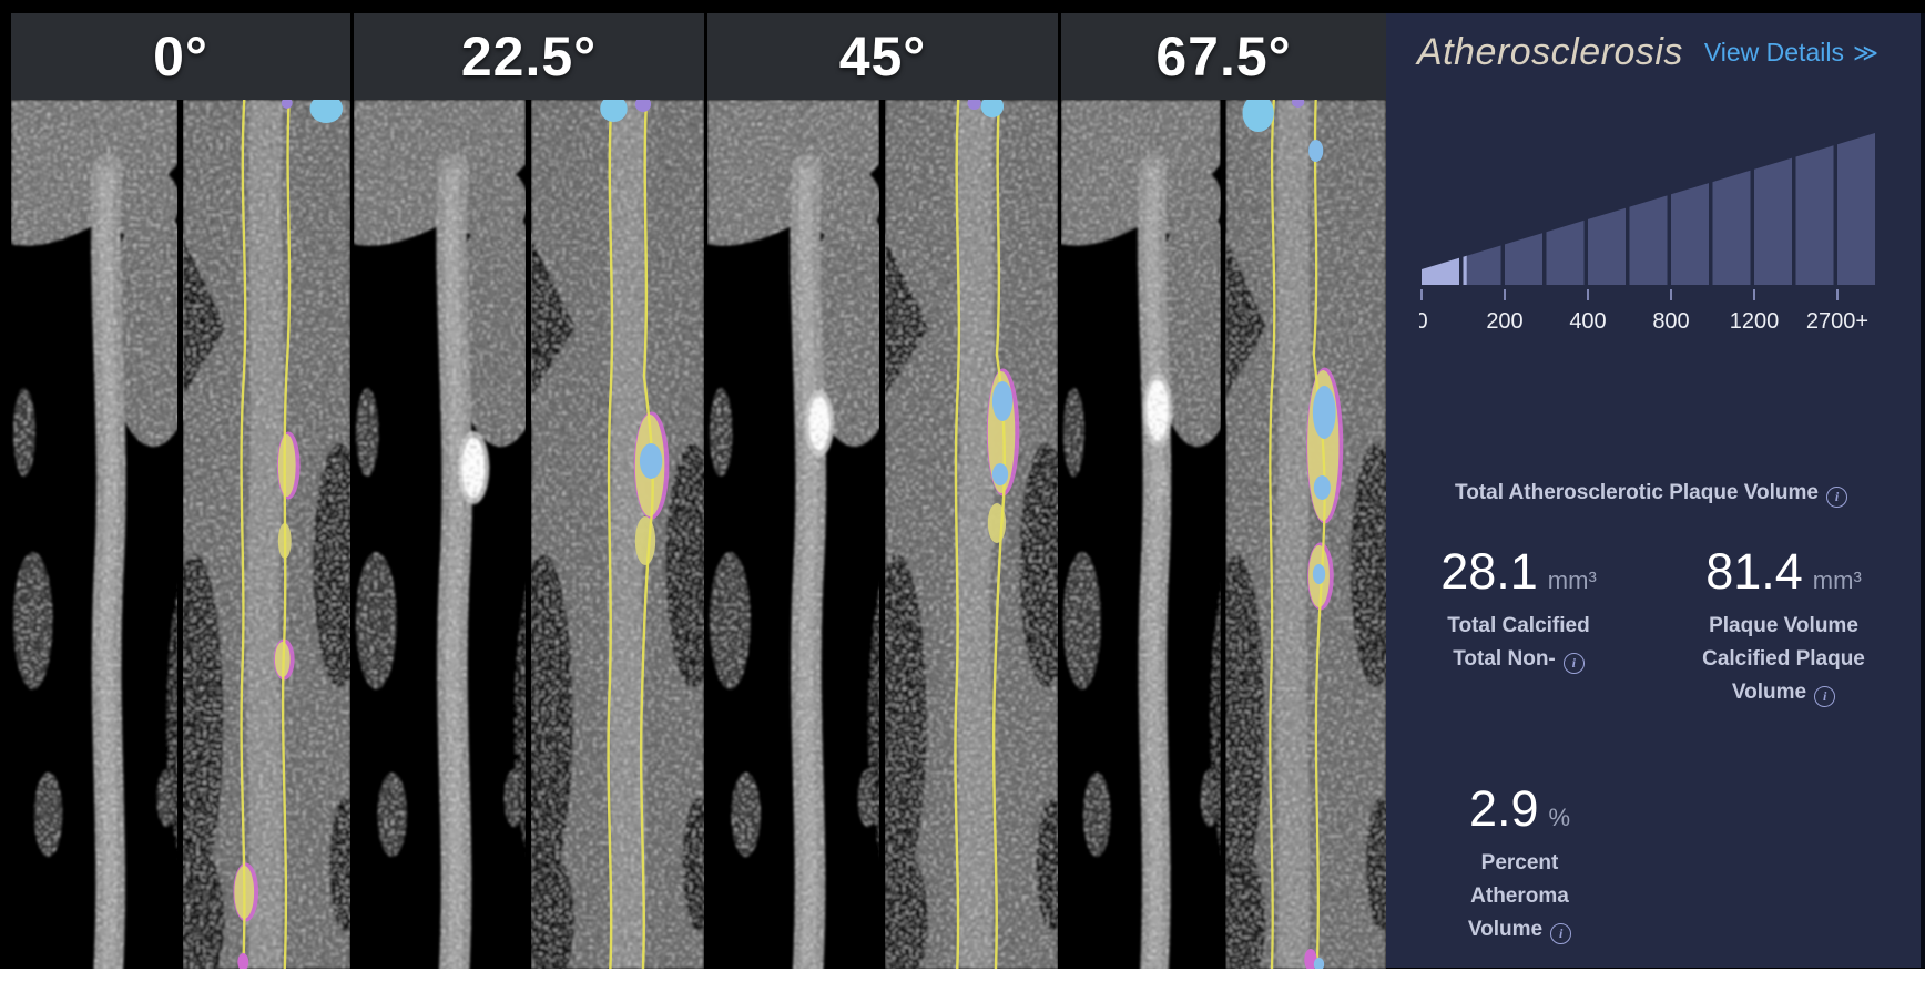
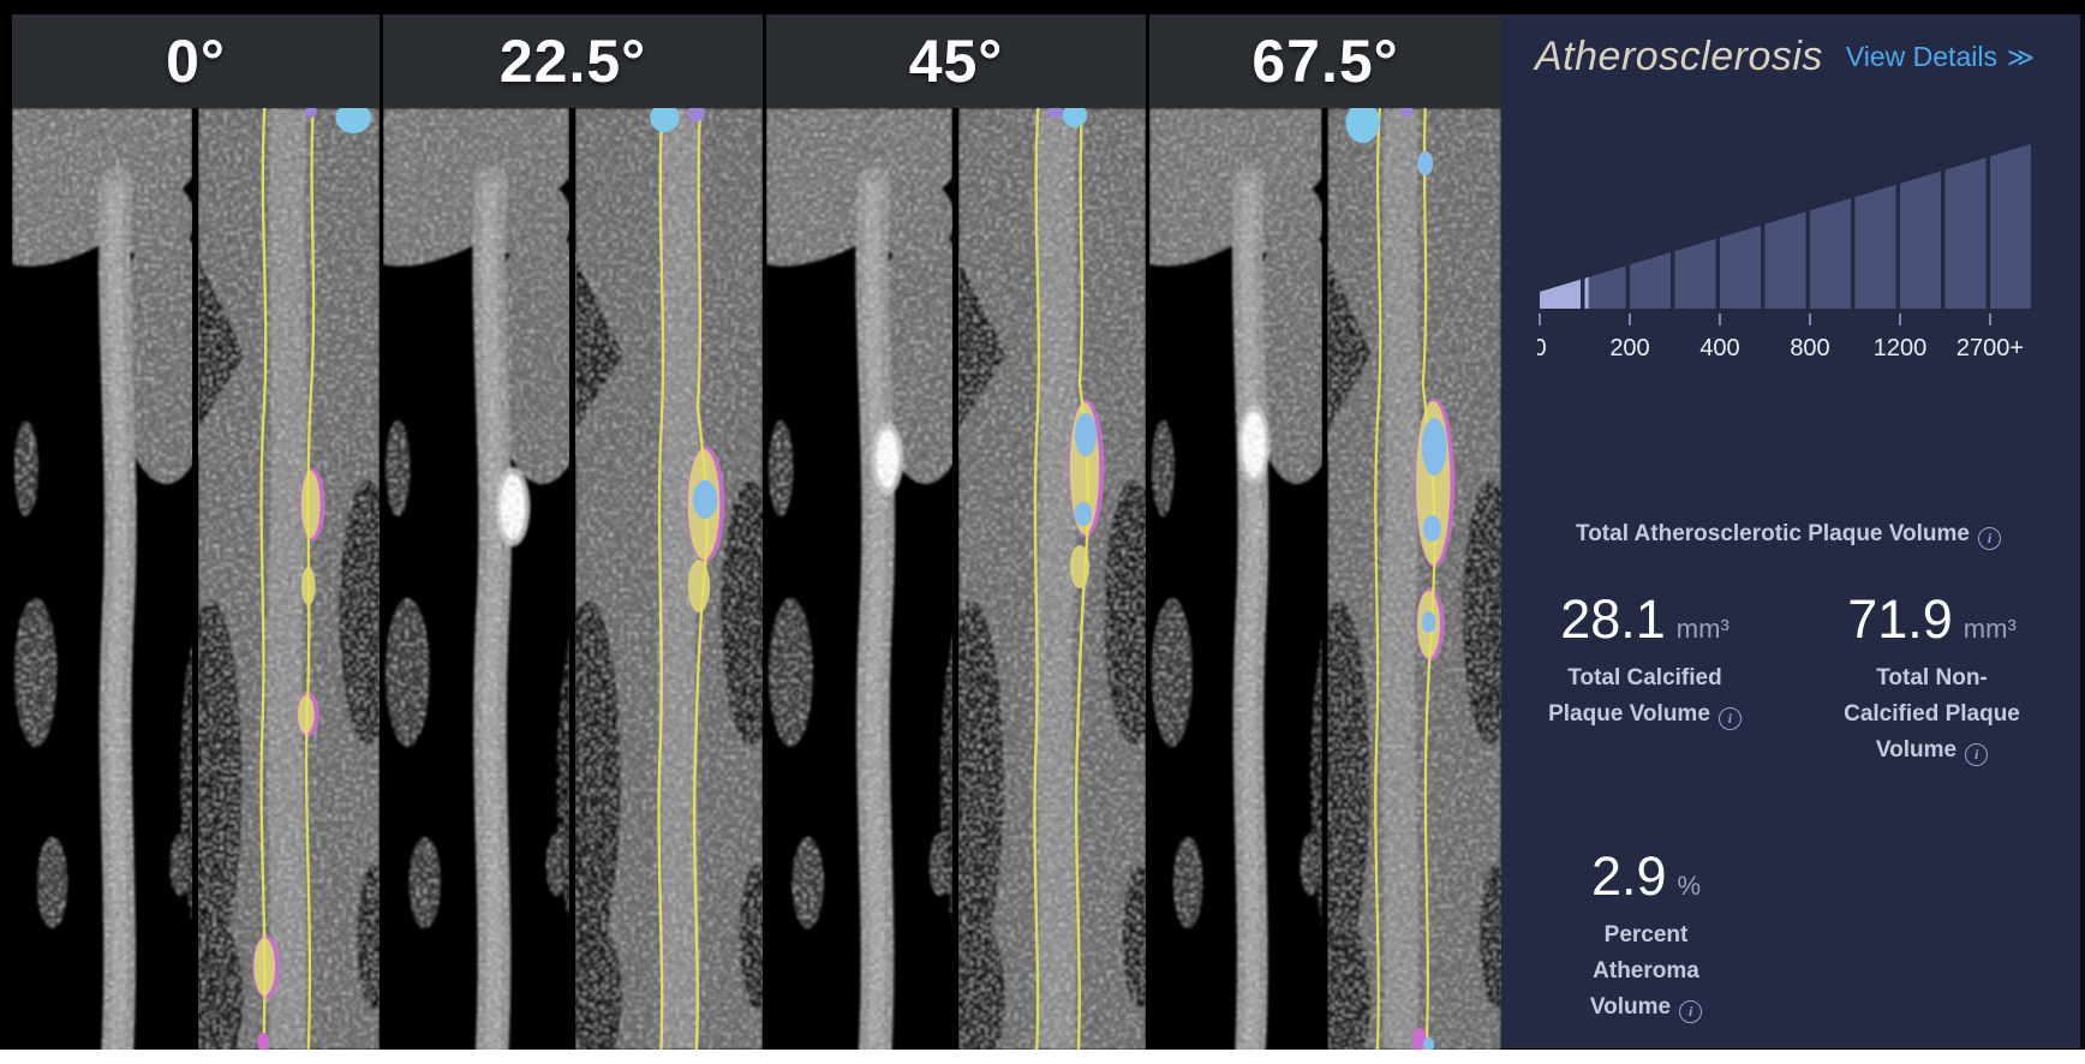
  0°
  22.5°
  45°
  67.5°
  Atherosclerosis
  View Details ≫
  0
  200
  400
  800
  1200
  2700+
  Total Atherosclerotic Plaque Volume
  28.1 mm³
  Total Calcified
- Total Non-
+ Plaque Volume
- 81.4 mm³
+ 71.9 mm³
- Plaque Volume
+ Total Non-
  Calcified Plaque
  Volume
  2.9 %
  Percent
  Atheroma
  Volume
